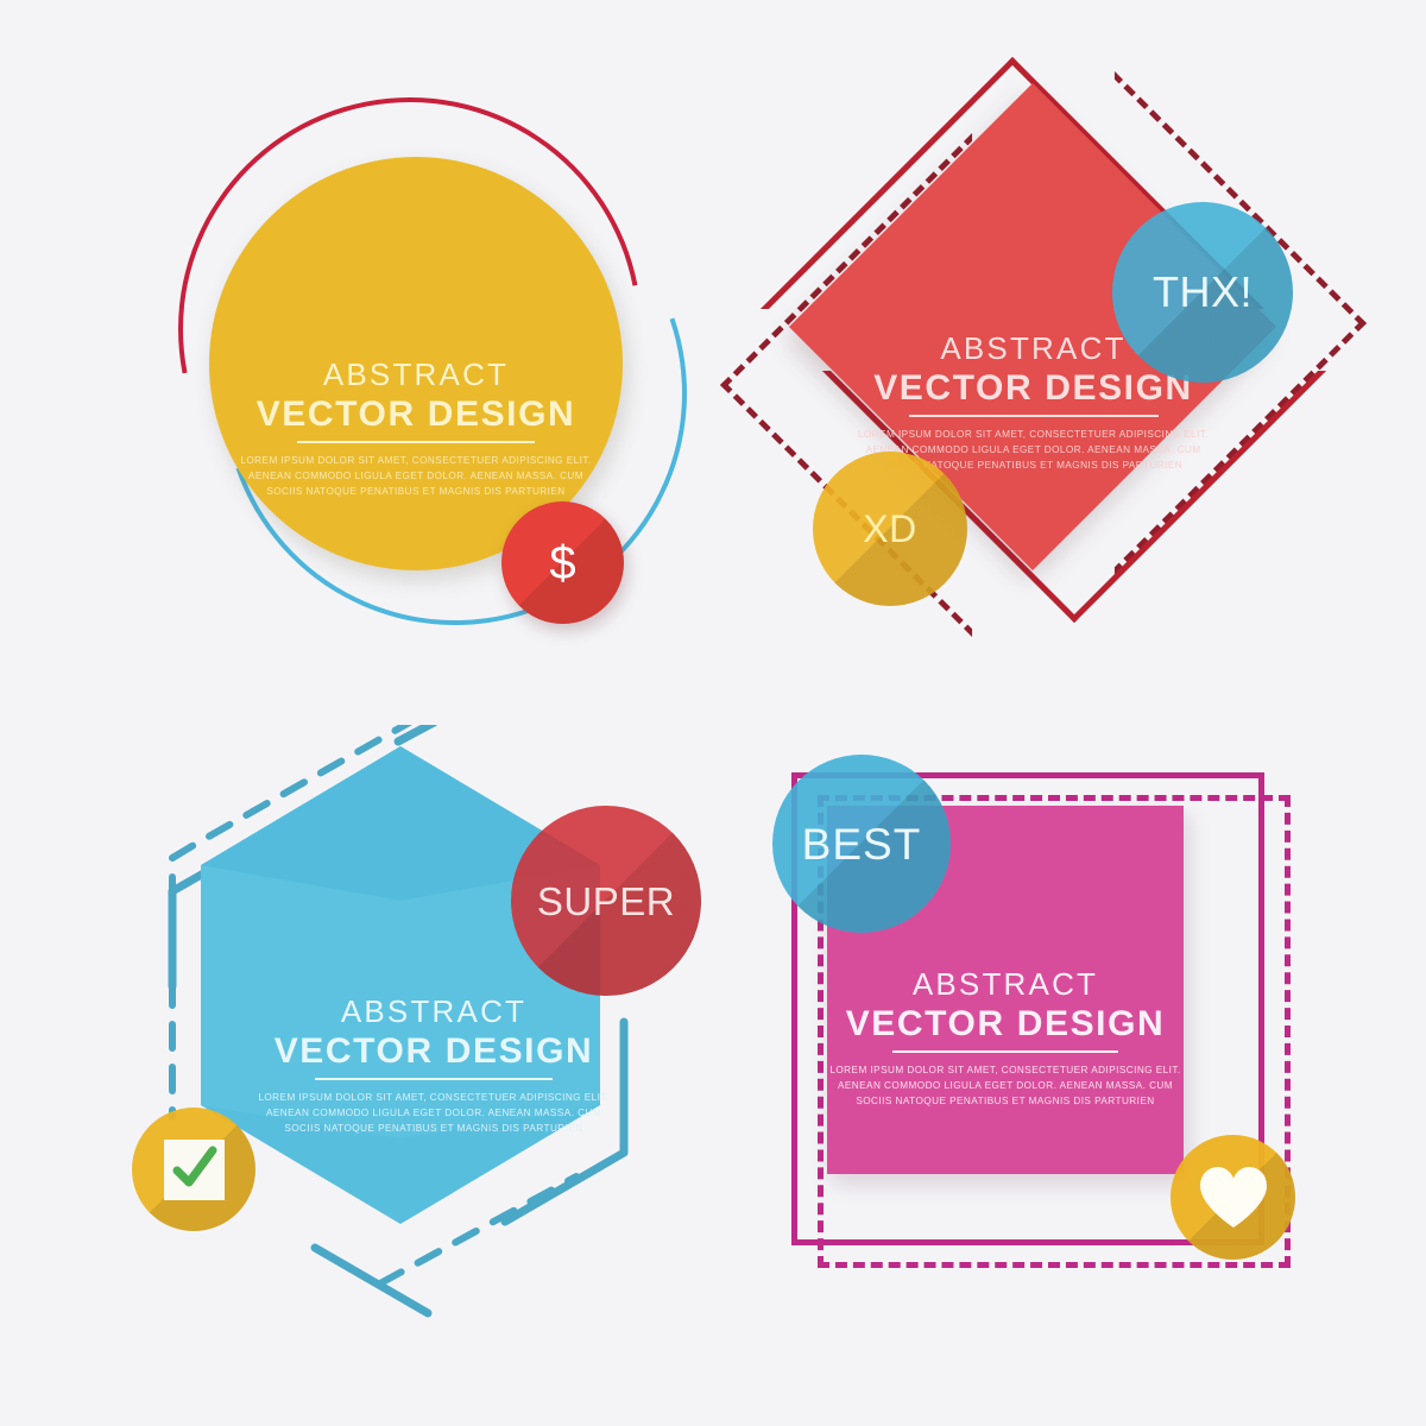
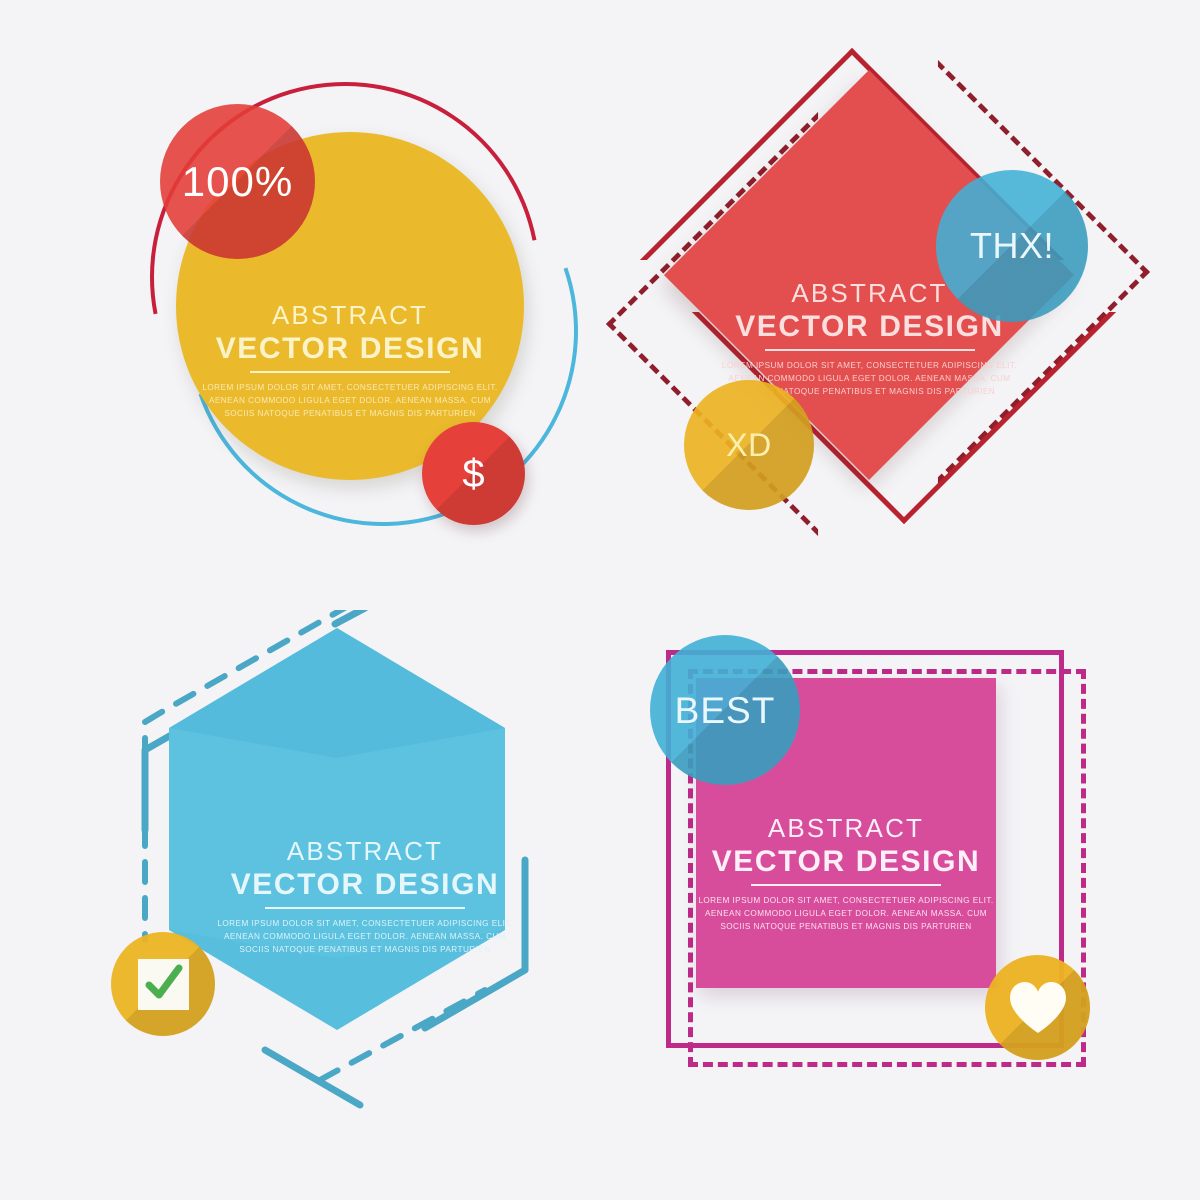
  ABSTRACT
  VECTOR DESIGN
  LOREM IPSUM DOLOR SIT AMET, CONSECTETUER ADIPISCING ELIT.
  AENEAN COMMODO LIGULA EGET DOLOR. AENEAN MASSA. CUM
  SOCIIS NATOQUE PENATIBUS ET MAGNIS DIS PARTURIEN
+ 100%
  $
  ABSTRAC
  VECTOR DESIGN
  LOREM IPSUM DOLOR SIT AMET, CONSECTETUER ADIPISCING ELIT.
  AENEAN COMMODO LIGULA EGET DOLOR. AENEAN MASSA. CUM
  E PENATIBUS ET MAGNIS DIS PARTURIEN
  THX!
  XD
  ABSTRACT
  VECTOR DESIGN
  LOREM IPSUM DOLOR SIT AMET, CONSECTETUER ADIPISCING ELIT.
  AENEAN COMMODO LIGULA EGET DOLOR. AENEAN MASSA. CUM
  SOCIIS NATOQUE PENATIBUS ET MAGNIS DIS PARTURIEN
- SUPER
  ABSTRACT
  VECTOR DESIGN
  LOREM IPSUM DOLOR SIT AMET, CONSECTETUER ADIPISCING ELIT.
  AENEAN COMMODO LIGULA EGET DOLOR. AENEAN MASSA. CUM
  SOCIIS NATOQUE PENATIBUS ET MAGNIS DIS PARTURIEN
  BEST
